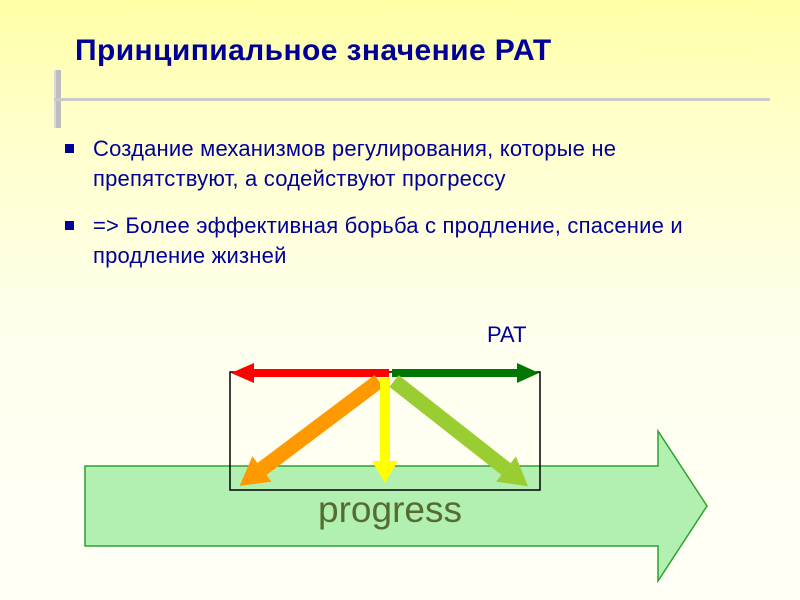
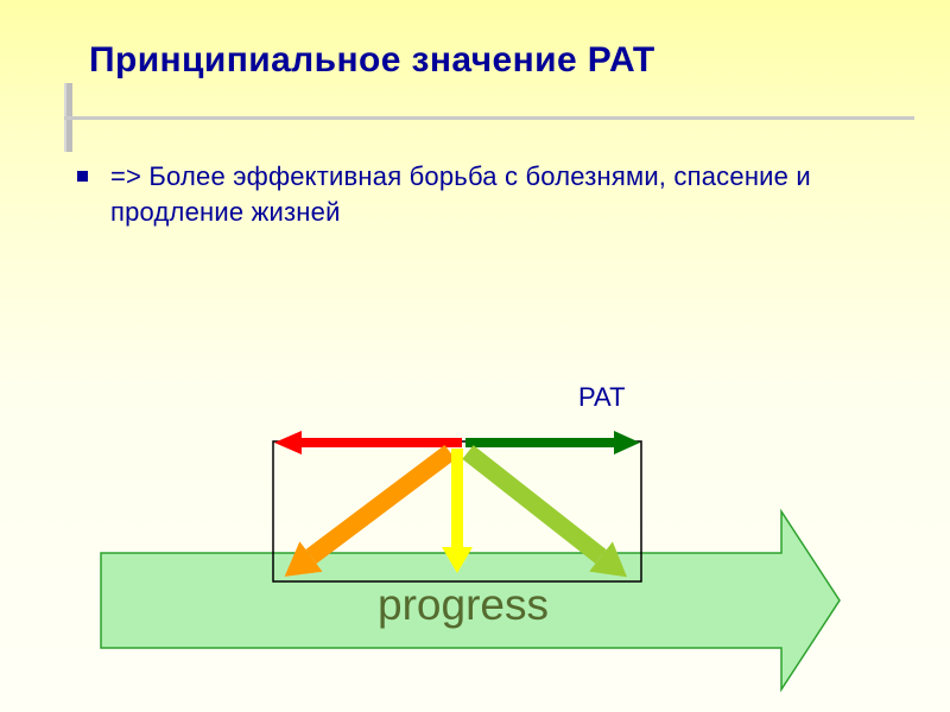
  Принципиальное значение PAT
- Создание механизмов регулирования, которые не препятствуют, а содействуют прогрессу
- => Более эффективная борьба с продление, спасение и продление жизней
+ => Более эффективная борьба с болезнями, спасение и продление жизней
  PAT
  progress
